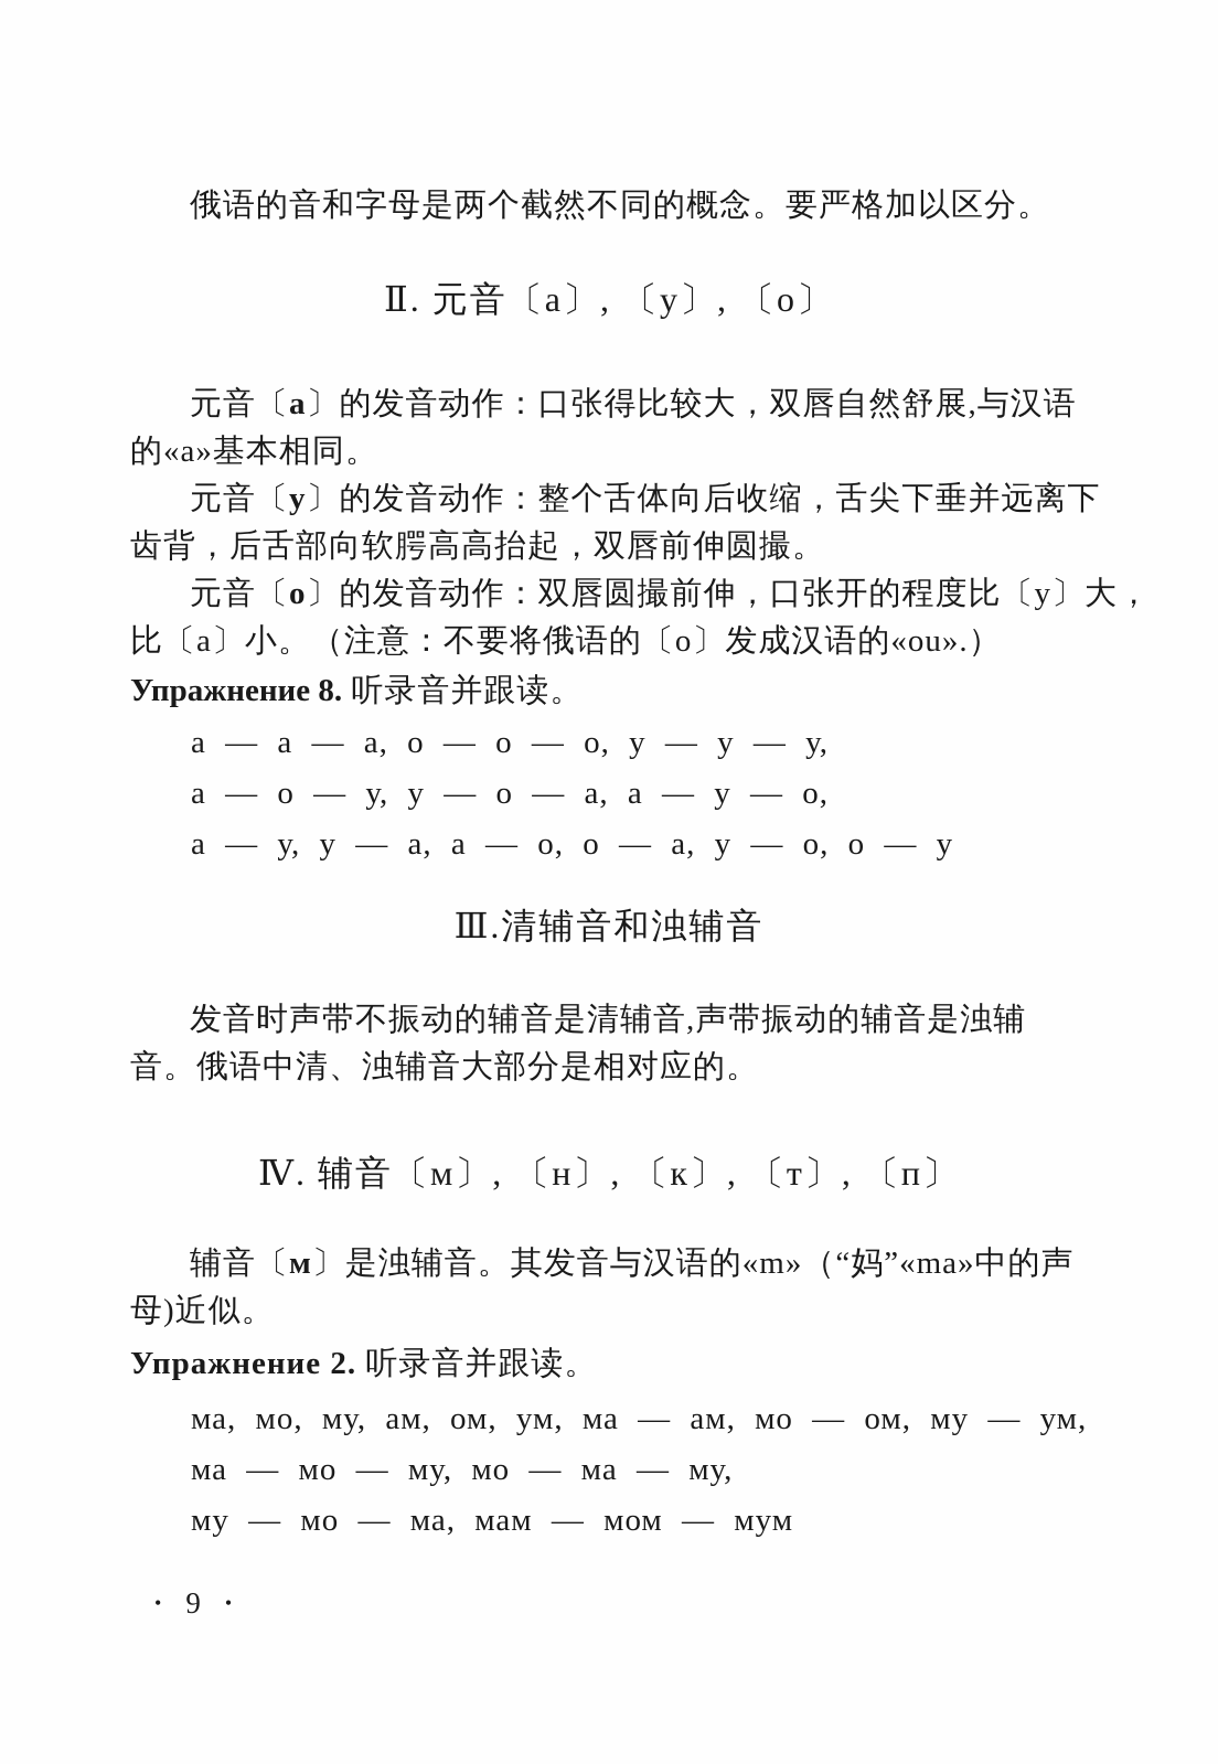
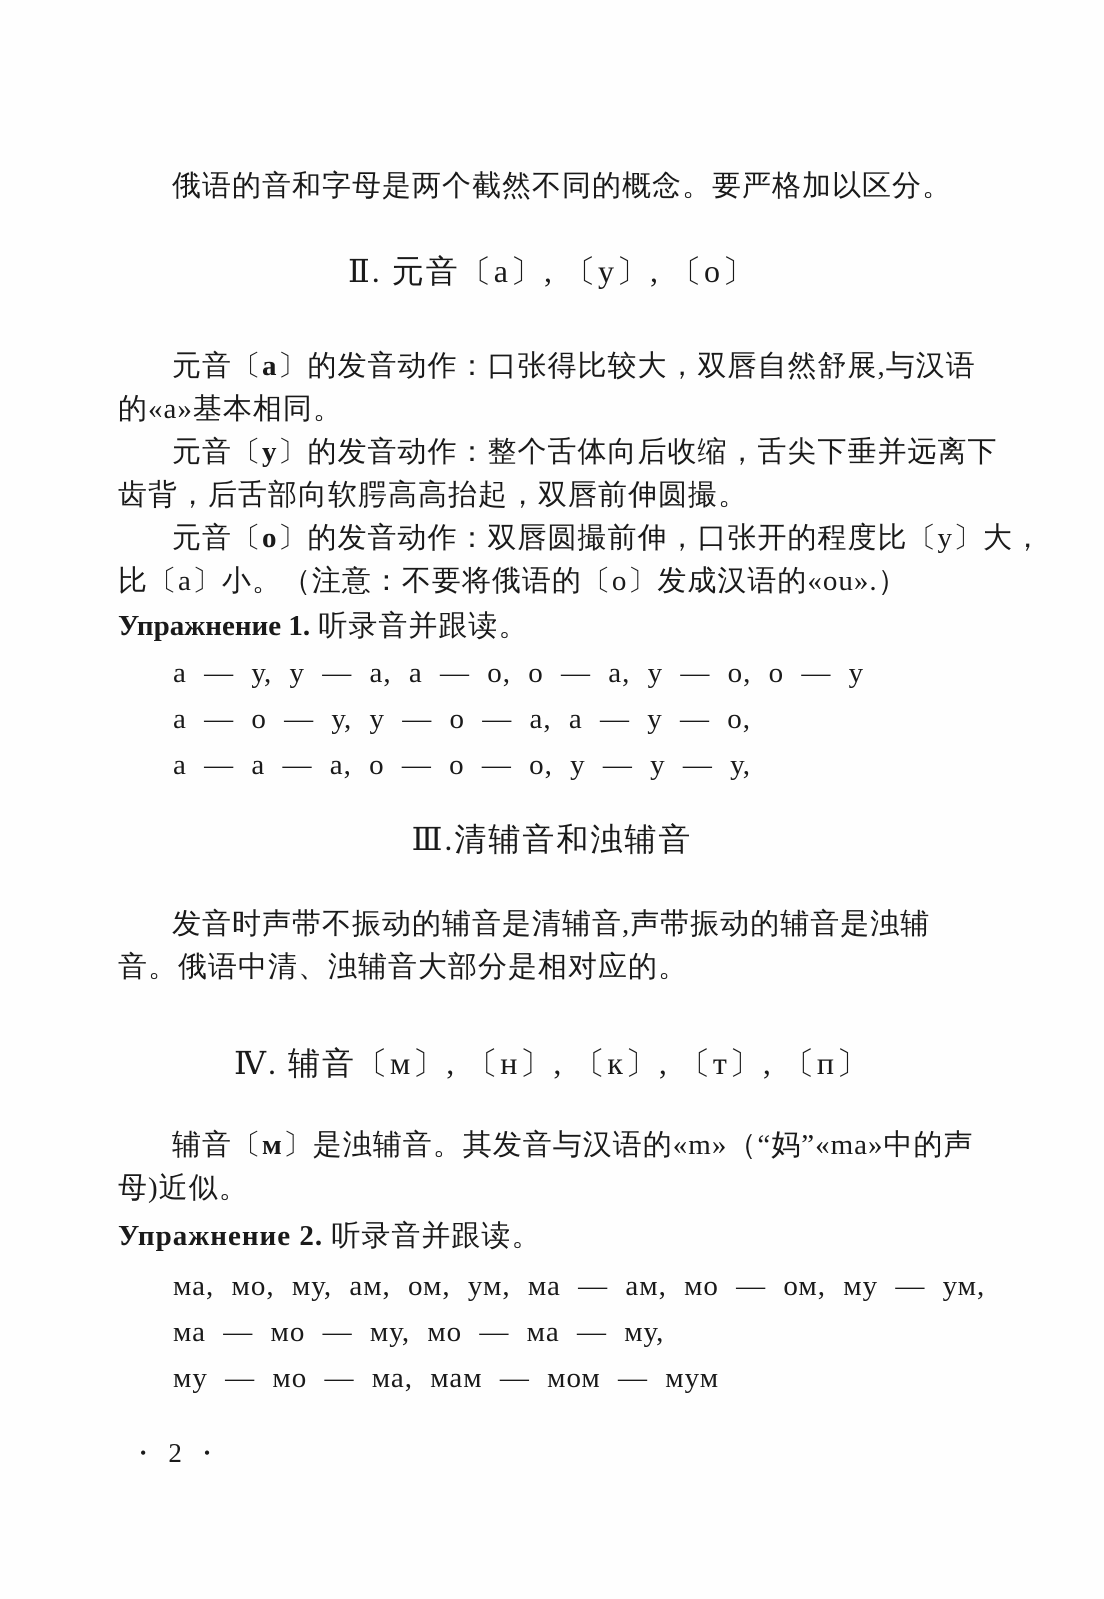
  俄语的音和字母是两个截然不同的概念。要严格加以区分。
  Ⅱ. 元音〔а〕, 〔у〕, 〔о〕
  元音〔а〕的发音动作：口张得比较大，双唇自然舒展,与汉语
  的«а»基本相同。
  元音〔у〕的发音动作：整个舌体向后收缩，舌尖下垂并远离下
  齿背，后舌部向软腭高高抬起，双唇前伸圆撮。
  元音〔о〕的发音动作：双唇圆撮前伸，口张开的程度比〔у〕大，
  比〔а〕小。（注意：不要将俄语的〔о〕发成汉语的«ou».）
- Упражнение 8. 听录音并跟读。
+ Упражнение 1. 听录音并跟读。
- а — а — а, о — о — о, у — у — у,
+ а — у, у — а, а — о, о — а, у — о, о — у
  а — о — у, у — о — а, а — у — о,
- а — у, у — а, а — о, о — а, у — о, о — у
+ а — а — а, о — о — о, у — у — у,
  Ⅲ.清辅音和浊辅音
  发音时声带不振动的辅音是清辅音,声带振动的辅音是浊辅
  音。俄语中清、浊辅音大部分是相对应的。
  Ⅳ. 辅音〔м〕, 〔н〕, 〔к〕, 〔т〕, 〔п〕
  辅音〔м〕是浊辅音。其发音与汉语的«m»（“妈”«ma»中的声
  母)近似。
  Упражнение 2. 听录音并跟读。
  ма, мо, му, ам, ом, ум, ма — ам, мо — ом, му — ум,
  ма — мо — му, мо — ма — му,
  му — мо — ма, мам — мом — мум
  •
- 9
+ 2
  •
